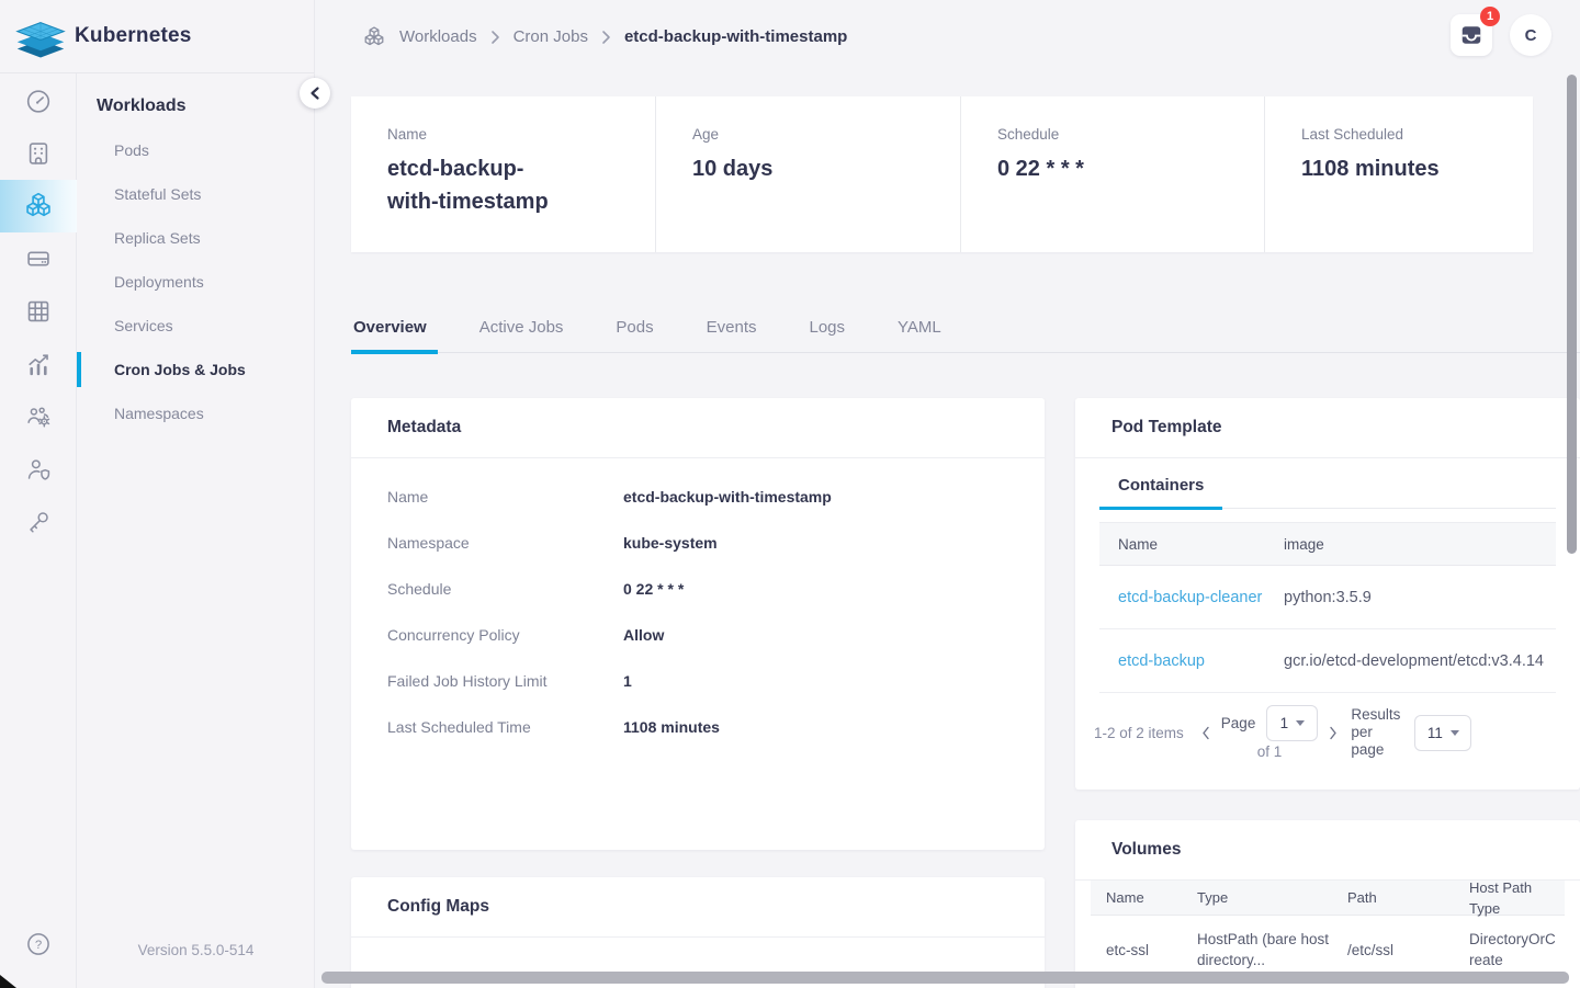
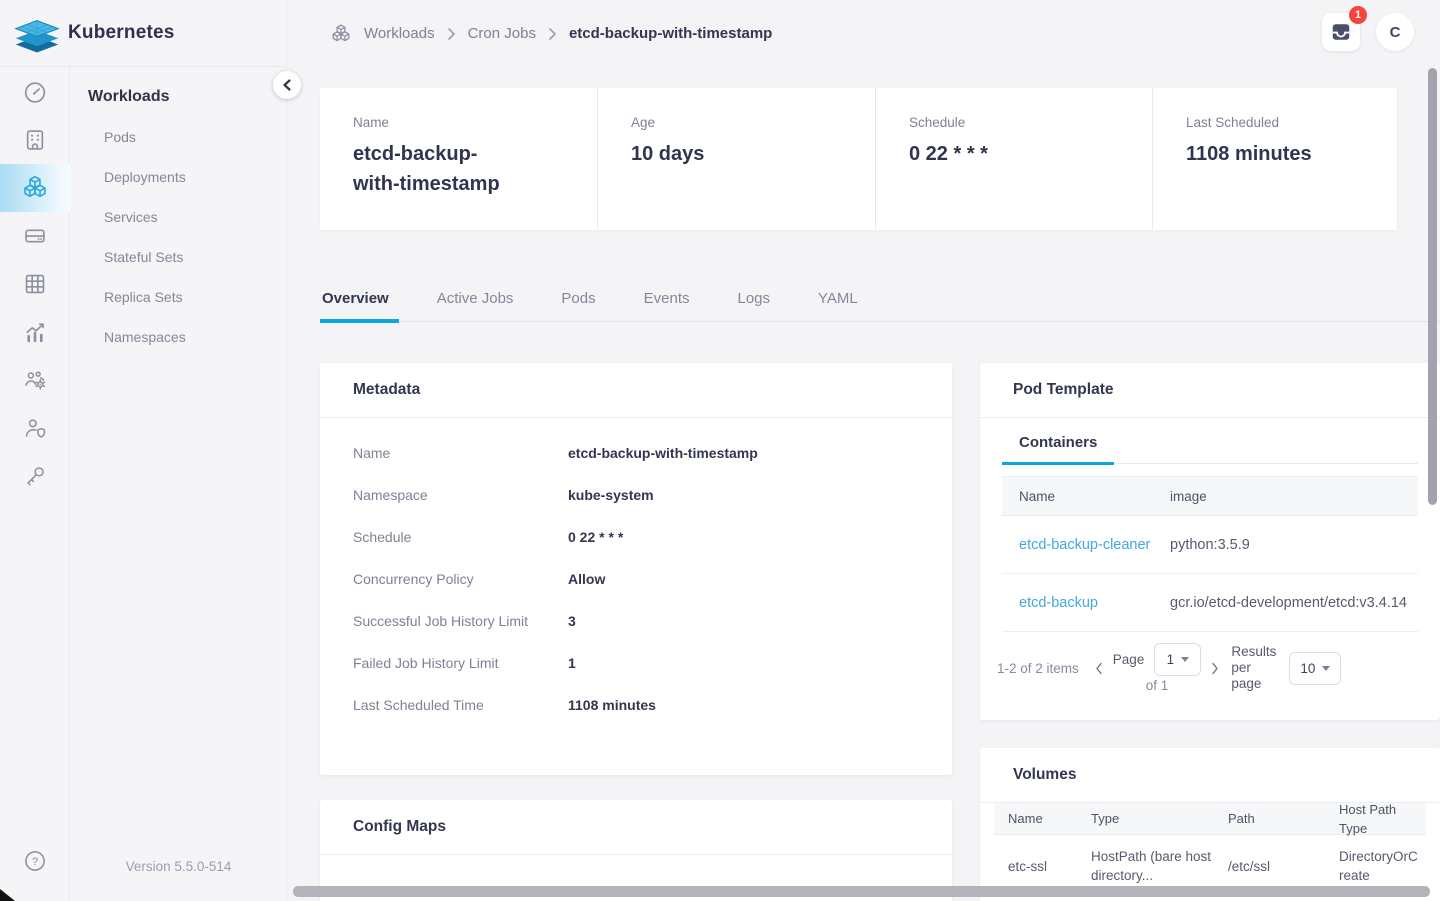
  Kubernetes
  Workloads
  Cron Jobs
  etcd-backup-with-timestamp
  1
  C
  ?
  Workloads
  Pods
- Stateful Sets
+ Deployments
- Replica Sets
+ Services
- Deployments
+ Stateful Sets
- Services
+ Replica Sets
- Cron Jobs & Jobs
  Namespaces
  Version 5.5.0-514
  Name
  etcd-backup-with-timestamp
  Age
  10 days
  Schedule
  0 22 * * *
  Last Scheduled
  1108 minutes
  Overview
  Active Jobs
  Pods
  Events
  Logs
  YAML
  Metadata
  Name
  etcd-backup-with-timestamp
  Namespace
  kube-system
  Schedule
  0 22 * * *
  Concurrency Policy
  Allow
+ Successful Job History Limit
+ 3
  Failed Job History Limit
  1
  Last Scheduled Time
  1108 minutes
  Config Maps
  Pod Template
  Containers
  Name
  image
  etcd-backup-cleaner
  python:3.5.9
  etcd-backup
  gcr.io/etcd-development/etcd:v3.4.14
  1-2 of 2 items
  Page
  1
  of 1
  Results per page
- 11
+ 10
  Volumes
  Name
  Type
  Path
  Host Path Type
  etc-ssl
  HostPath (bare host directory...
  /etc/ssl
  DirectoryOrCreate
